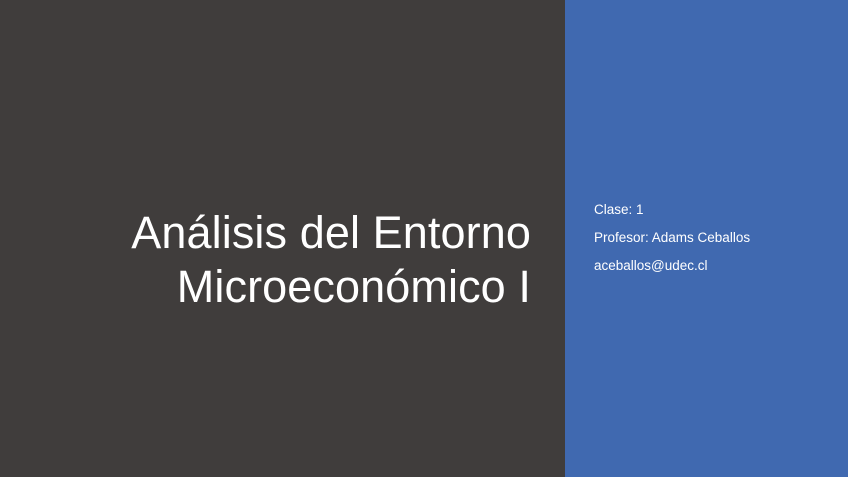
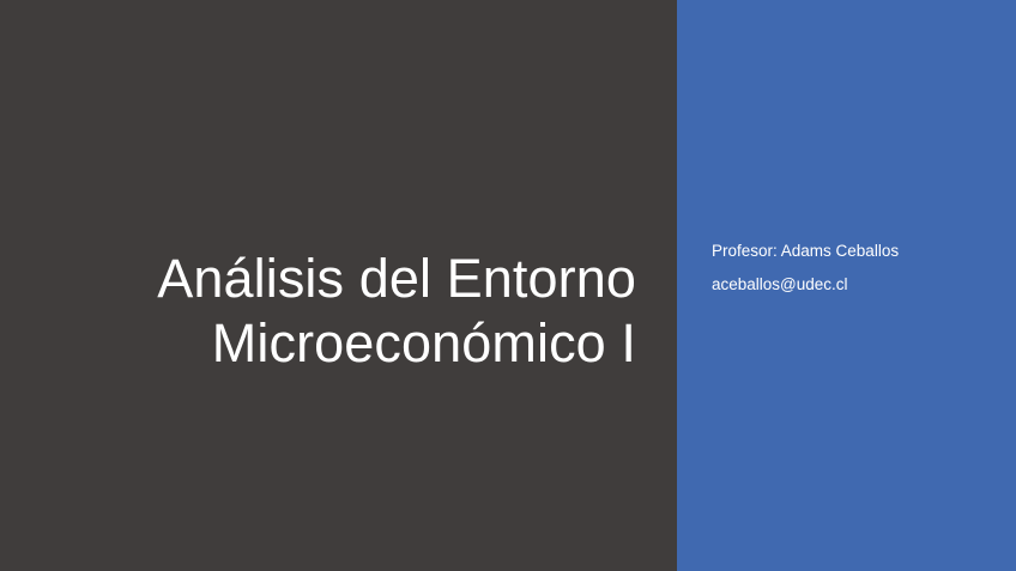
  Análisis del Entorno
  Microeconómico I
- Clase: 1
  Profesor: Adams Ceballos
  aceballos@udec.cl
